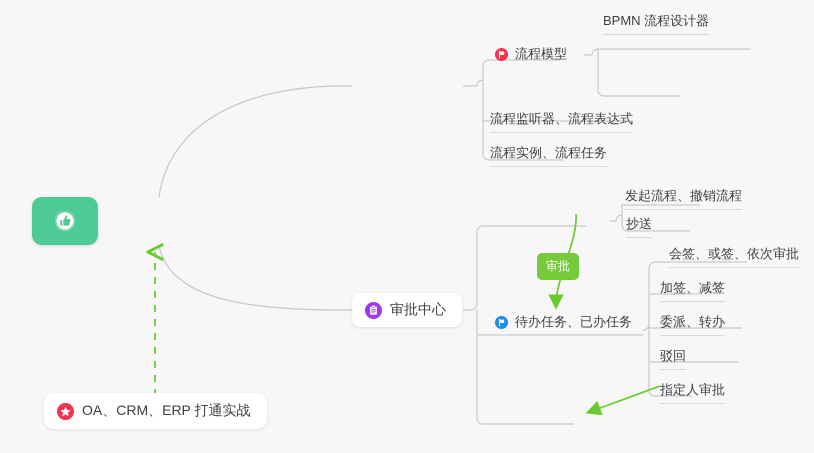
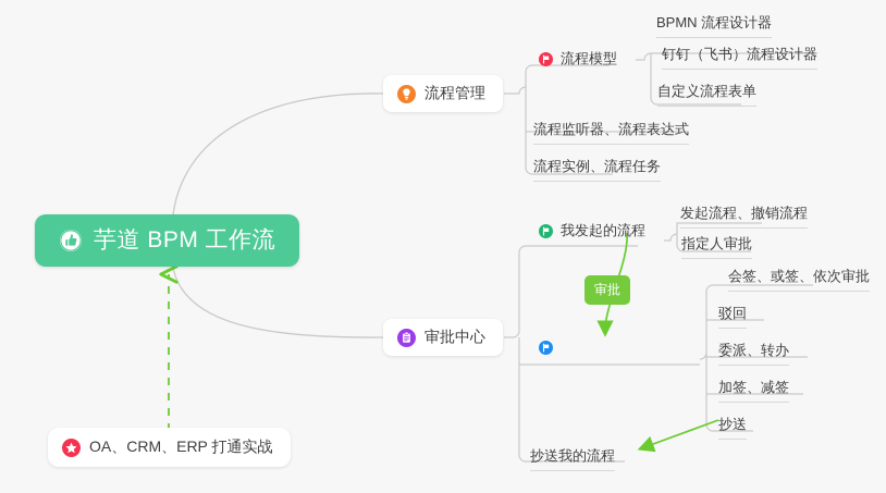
+ 芋道 BPM 工作流
+ 流程管理
  流程模型
  BPMN 流程设计器
+ 钉钉（飞书）流程设计器
+ 自定义流程表单
  流程监听器、流程表达式
  流程实例、流程任务
  审批中心
+ 我发起的流程
  发起流程、撤销流程
- 抄送
+ 指定人审批
- 待办任务、已办任务
  会签、或签、依次审批
- 加签、减签
+ 驳回
  委派、转办
- 驳回
+ 加签、减签
- 指定人审批
+ 抄送
+ 抄送我的流程
  审批
  OA、CRM、ERP 打通实战
